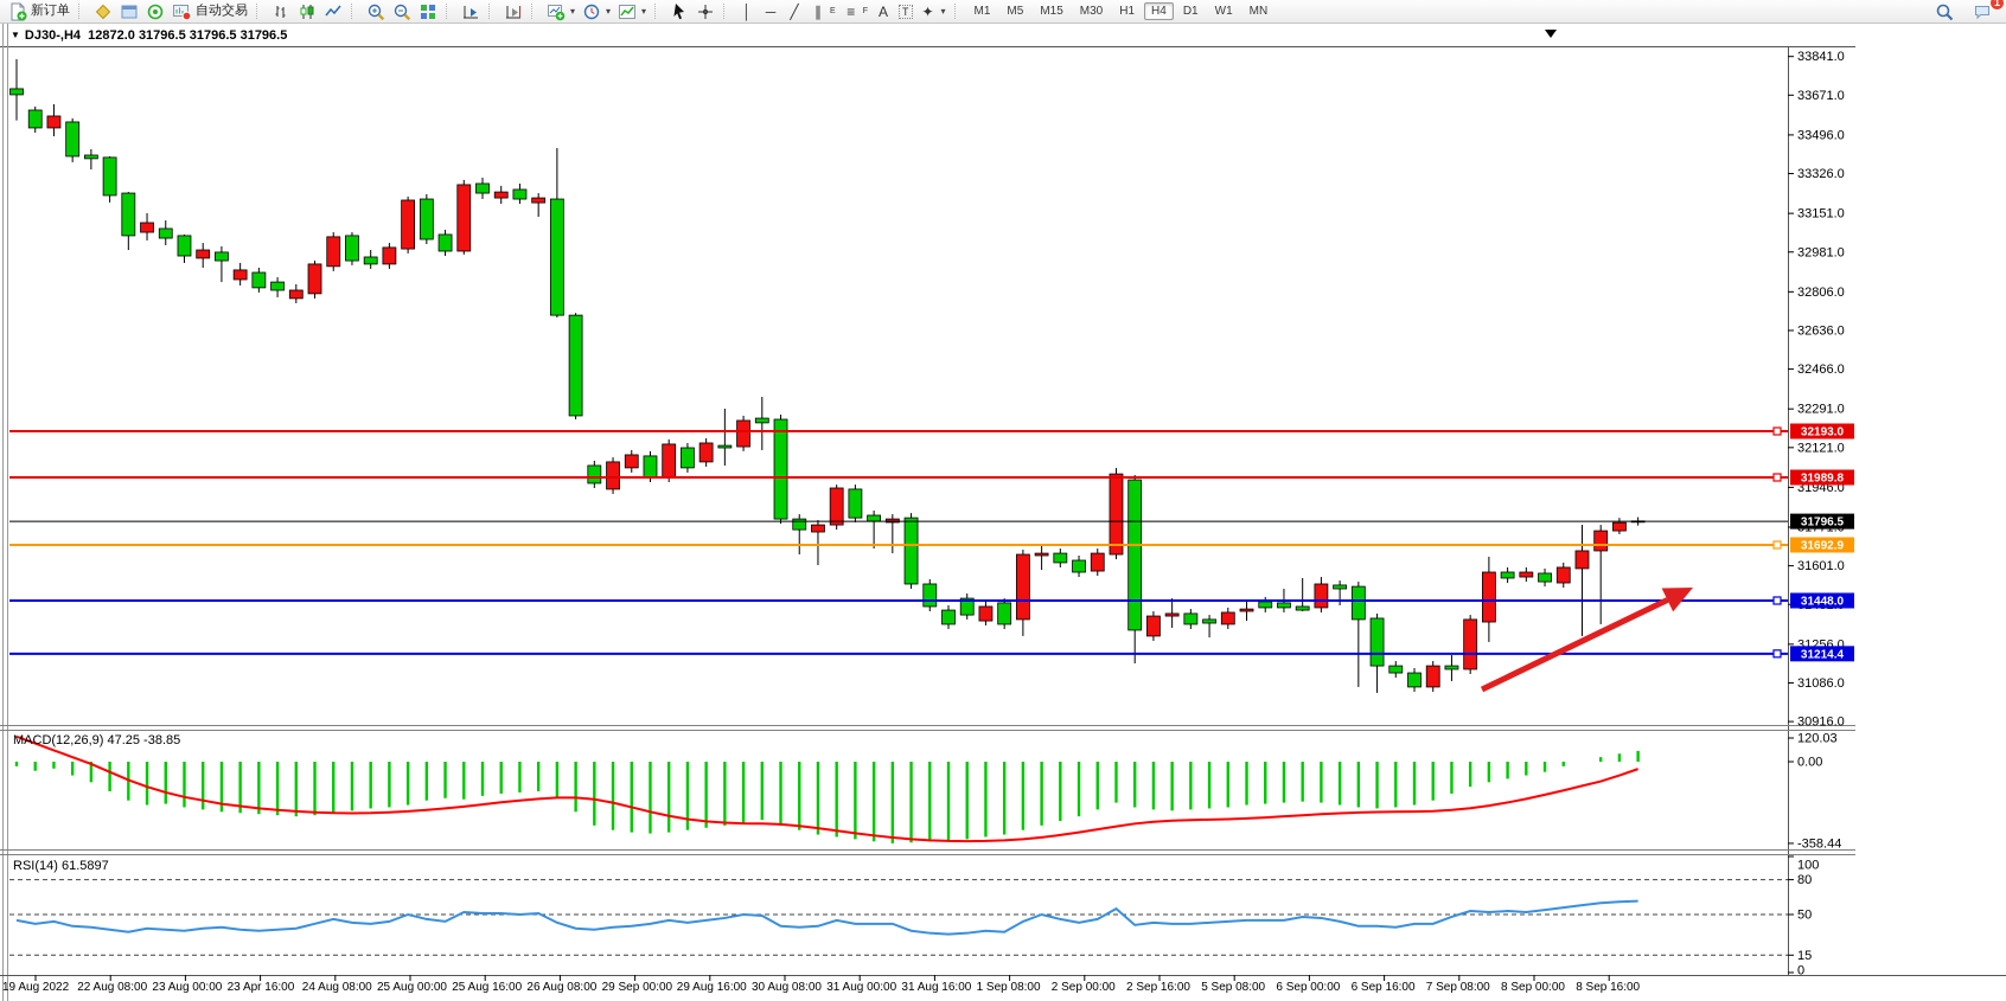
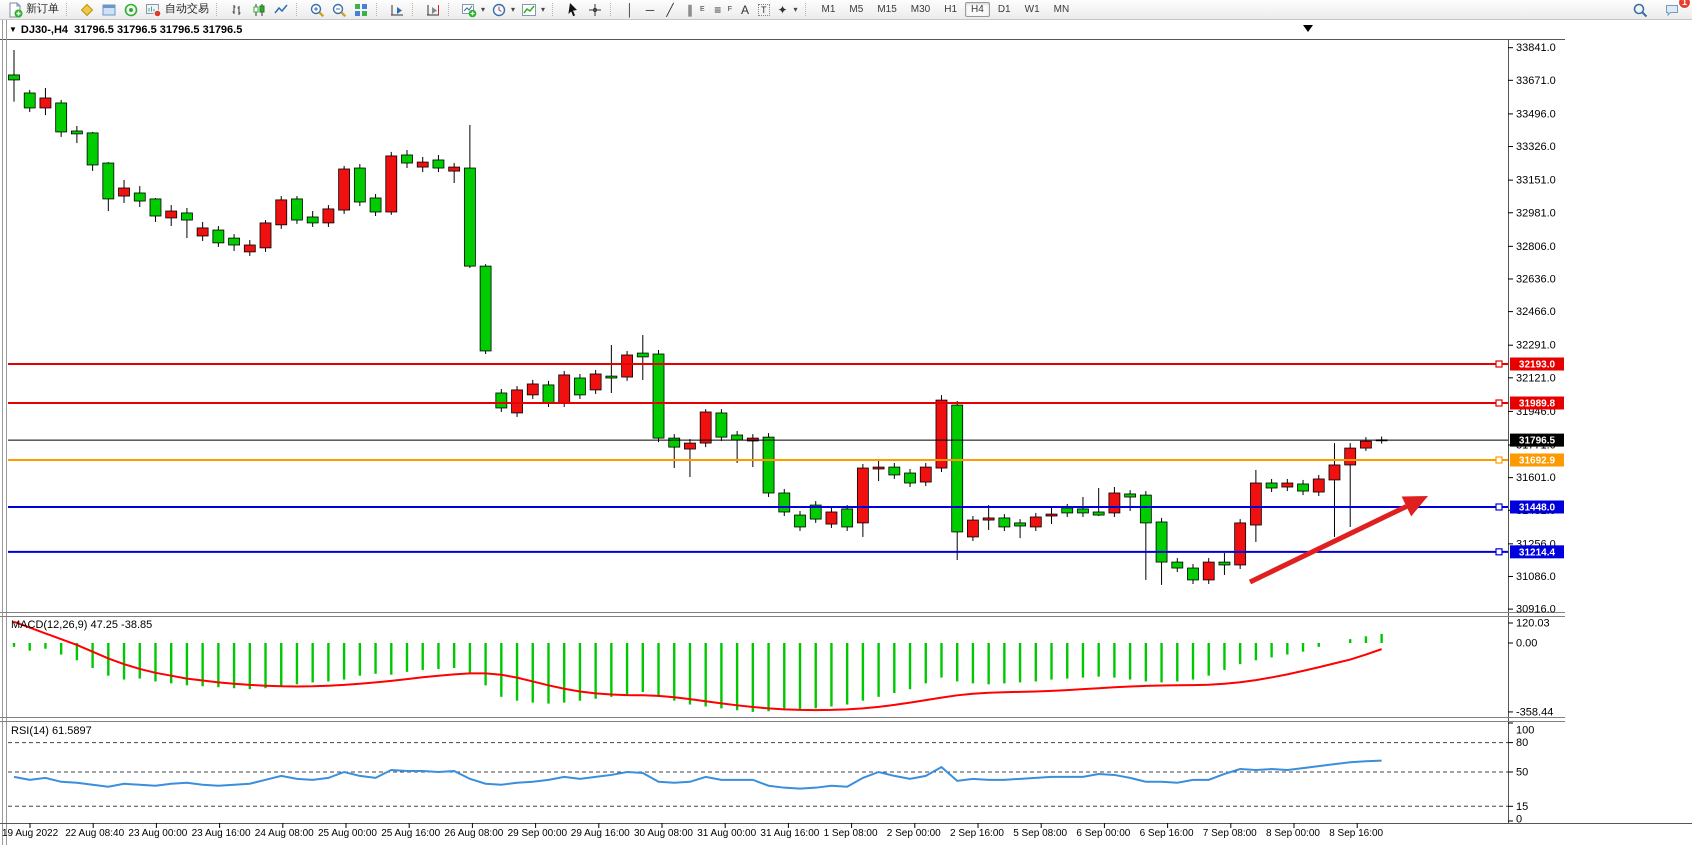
  新订单
  自动交易
  ▾
  ▾
  ▾
  │
  ─
  ╱
  ∥
  ≡
  A
  T
  ✦
  ▾
  M1
  M5
  M15
  M30
  H1
  H4
  D1
  W1
  MN
  1
- ▼ DJ30-,H4 12872.0 31796.5 31796.5 31796.5
+ ▼ DJ30-,H4 31796.5 31796.5 31796.5 31796.5
  33841.0
  33671.0
  33496.0
  33326.0
  33151.0
  32981.0
  32806.0
  32636.0
  32466.0
  32291.0
  32121.0
  31946.0
  31601.0
  31256.0
  31086.0
  30916.0
  32193.0
  31989.8
  31796.5
  31692.9
  31448.0
  31214.4
  120.03
  0.00
  -358.44
  MACD(12,26,9) 47.25 -38.85
  100
  80
  50
  15
  0
  RSI(14) 61.5897
  19 Aug 2022
- 22 Aug 08:00
+ 22 Aug 08:40
  23 Aug 00:00
- 23 Apr 16:00
+ 23 Aug 16:00
  24 Aug 08:00
  25 Aug 00:00
  25 Aug 16:00
  26 Aug 08:00
  29 Sep 00:00
  29 Aug 16:00
  30 Aug 08:00
  31 Aug 00:00
  31 Aug 16:00
  1 Sep 08:00
  2 Sep 00:00
  2 Sep 16:00
  5 Sep 08:00
  6 Sep 00:00
  6 Sep 16:00
  7 Sep 08:00
  8 Sep 00:00
  8 Sep 16:00
